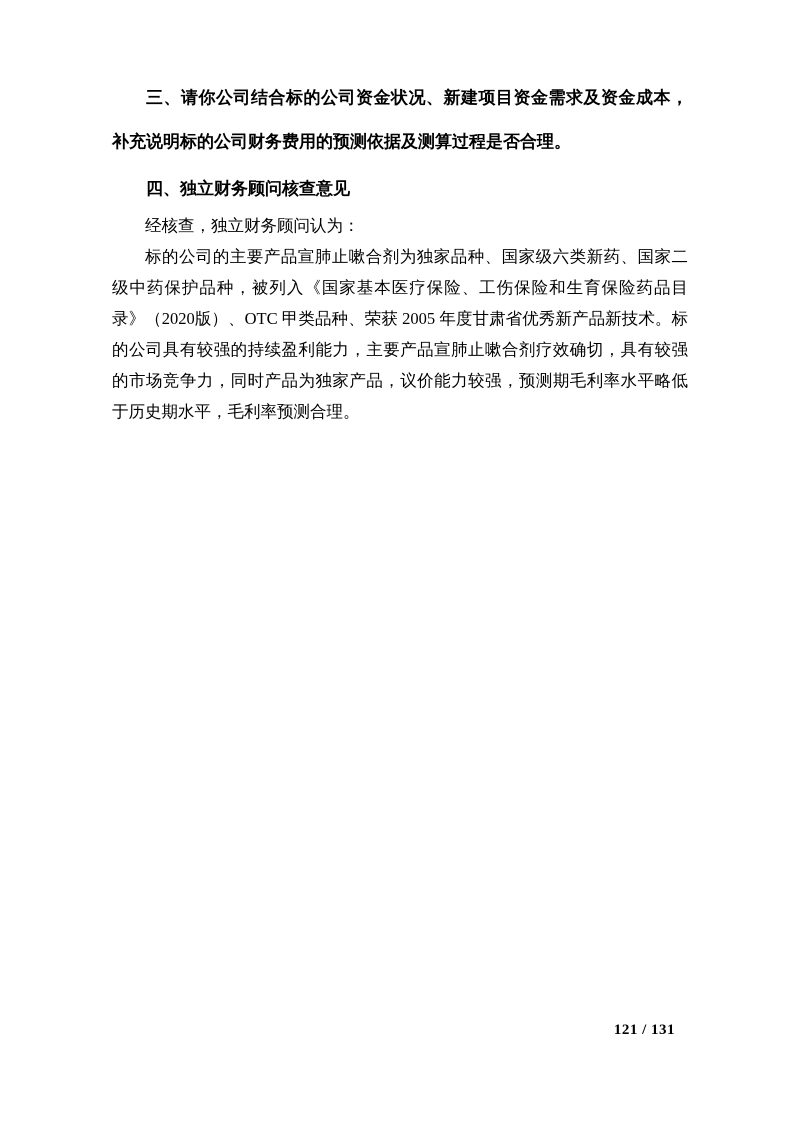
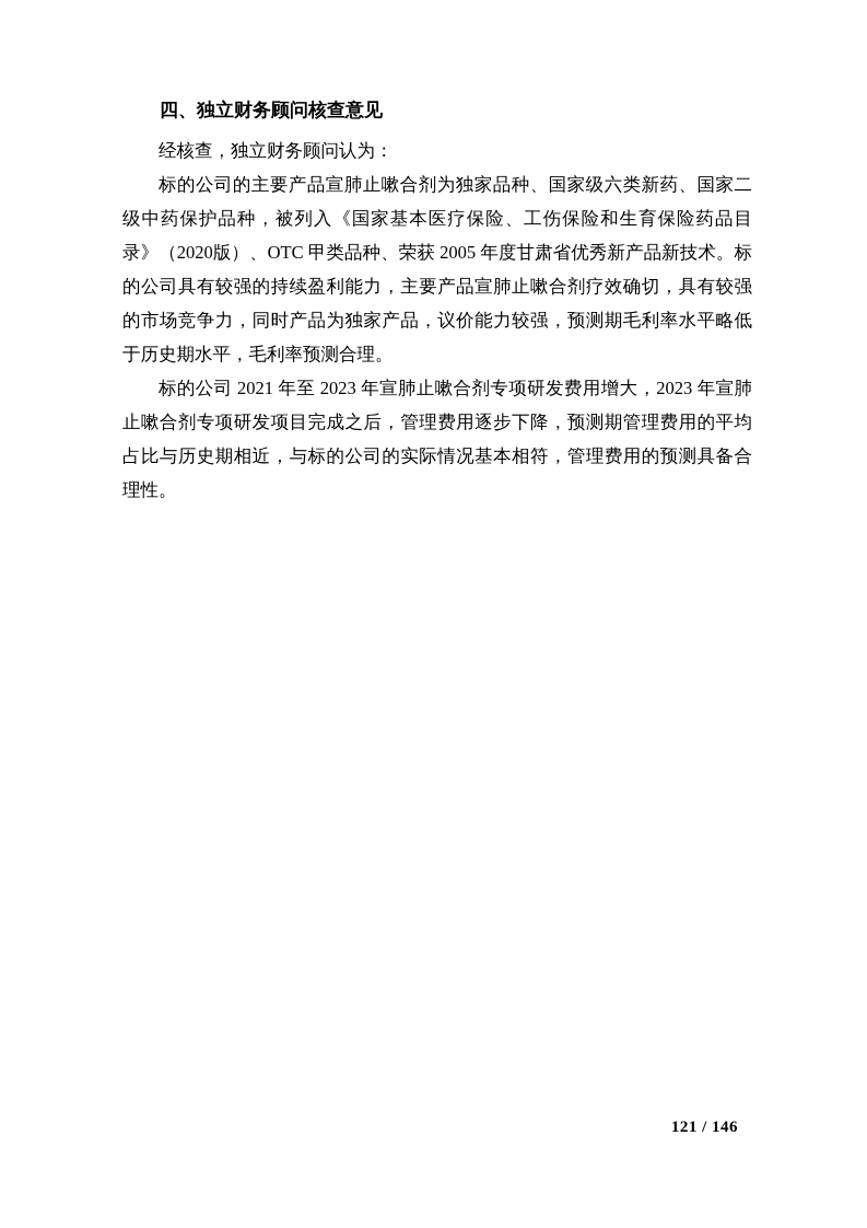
- 三、请你公司结合标的公司资金状况、新建项目资金需求及资金成本，补充说明标的公司财务费用的预测依据及测算过程是否合理。
  四、独立财务顾问核查意见
  经核查，独立财务顾问认为：
  标的公司的主要产品宣肺止嗽合剂为独家品种、国家级六类新药、国家二级中药保护品种，被列入《国家基本医疗保险、工伤保险和生育保险药品目录》（2020版）、OTC 甲类品种、荣获 2005 年度甘肃省优秀新产品新技术。标的公司具有较强的持续盈利能力，主要产品宣肺止嗽合剂疗效确切，具有较强的市场竞争力，同时产品为独家产品，议价能力较强，预测期毛利率水平略低于历史期水平，毛利率预测合理。
+ 标的公司 2021 年至 2023 年宣肺止嗽合剂专项研发费用增大，2023 年宣肺止嗽合剂专项研发项目完成之后，管理费用逐步下降，预测期管理费用的平均占比与历史期相近，与标的公司的实际情况基本相符，管理费用的预测具备合理性。
- 121 / 131
+ 121 / 146
